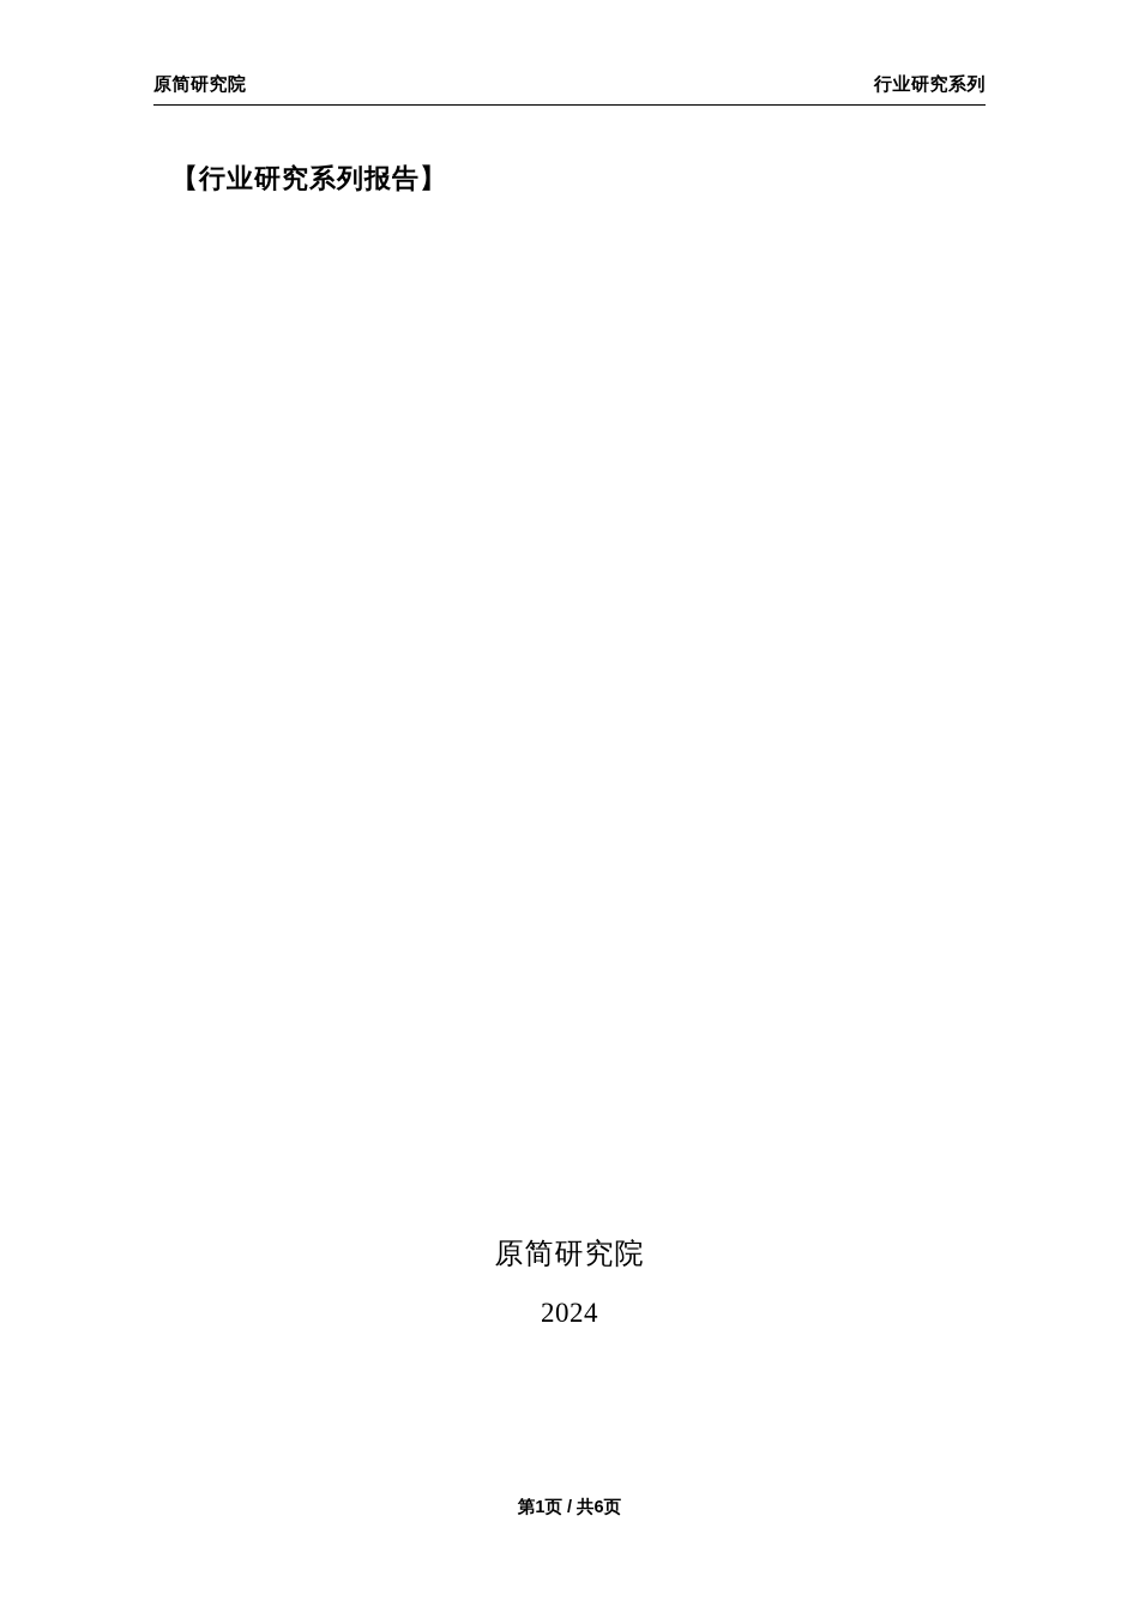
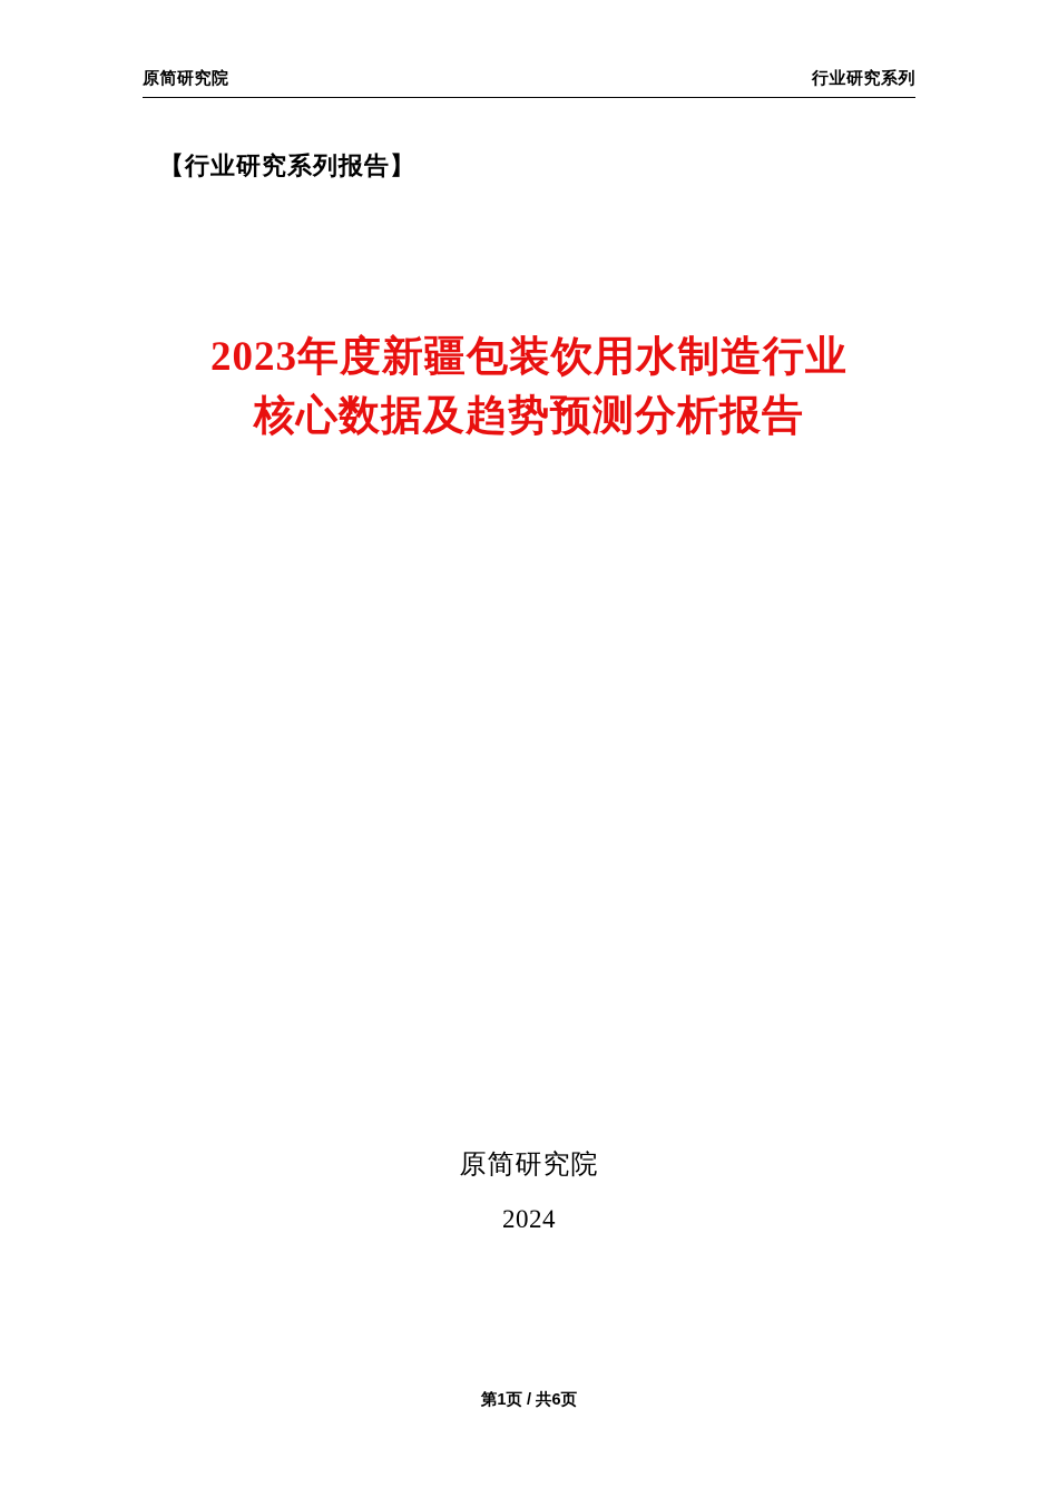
  原简研究院
  行业研究系列
  【行业研究系列报告】
+ 2023年度新疆包装饮用水制造行业
+ 核心数据及趋势预测分析报告
  原简研究院
  2024
  第1页 / 共6页
